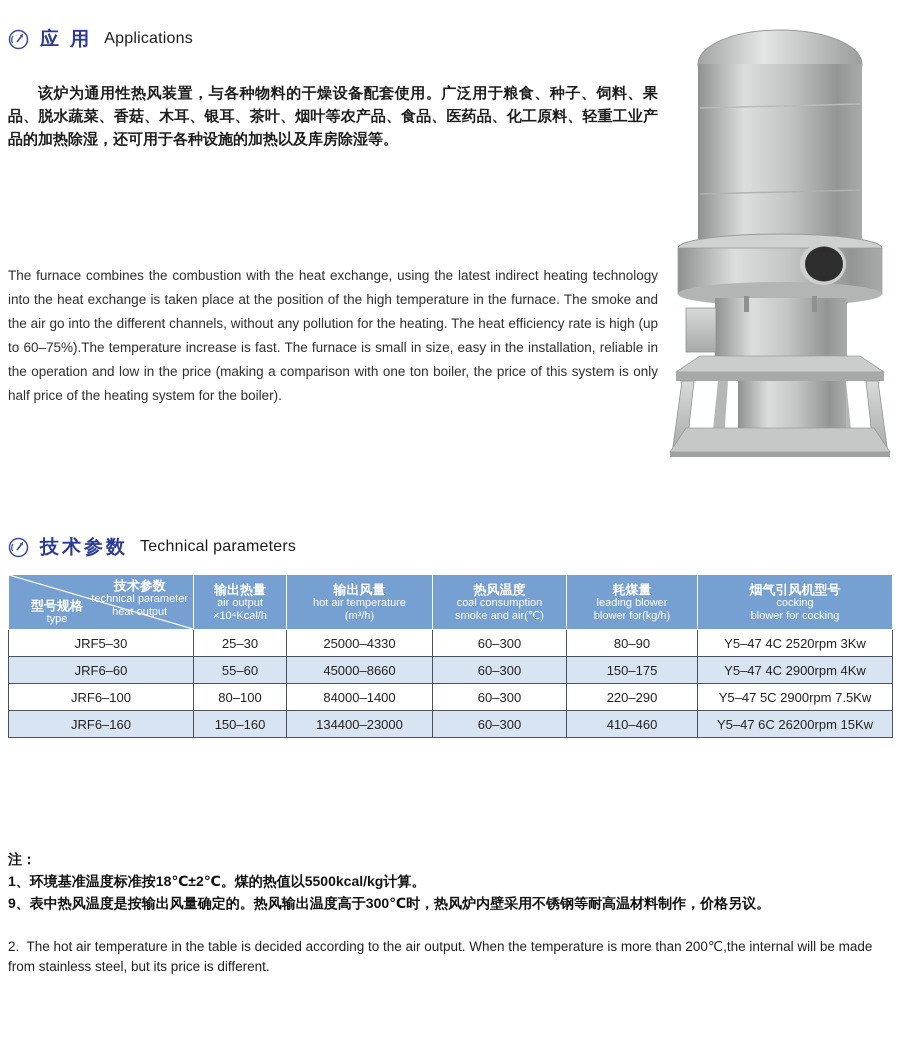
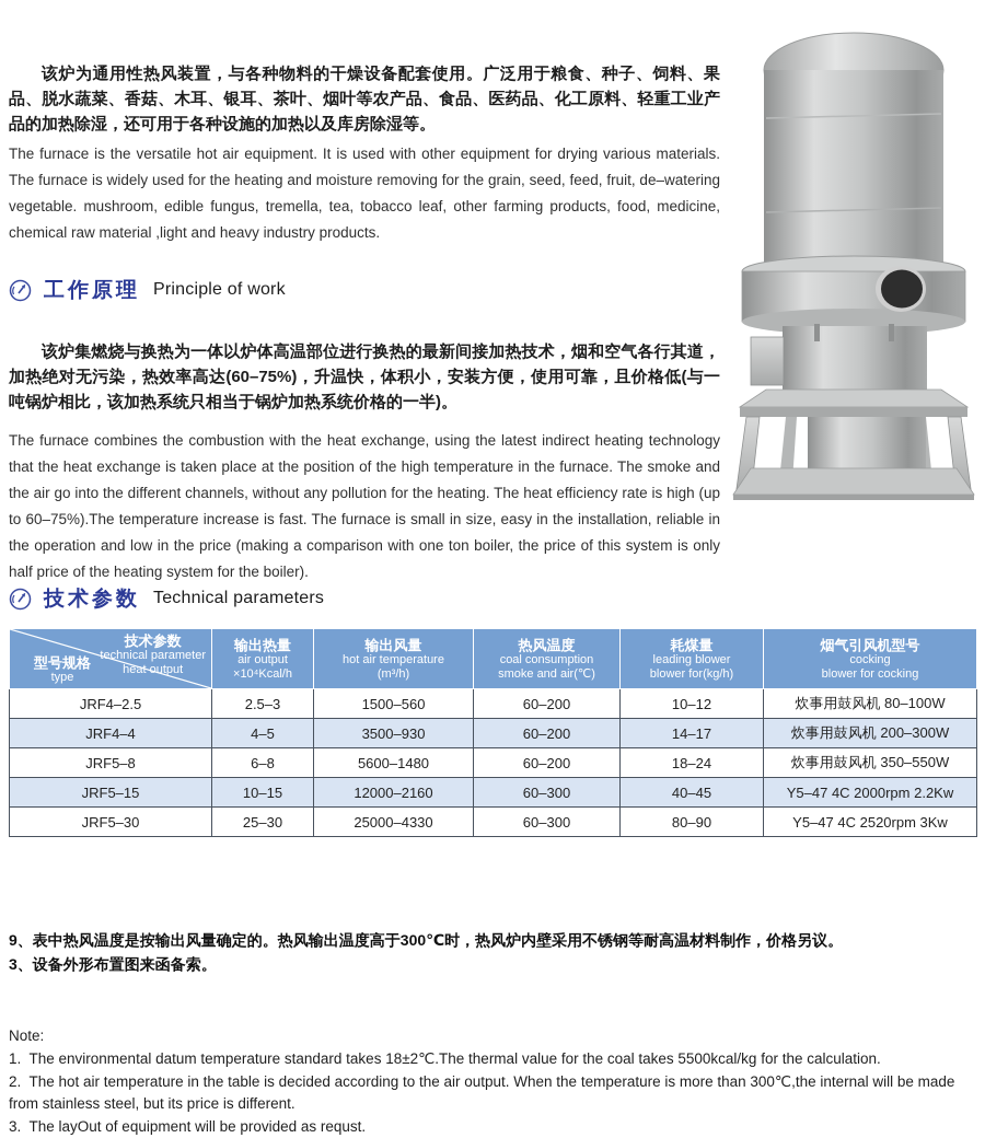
- 应 用
- Applications
  该炉为通用性热风装置，与各种物料的干燥设备配套使用。广泛用于粮食、种子、饲料、果品、脱水蔬菜、香菇、木耳、银耳、茶叶、烟叶等农产品、食品、医药品、化工原料、轻重工业产品的加热除湿，还可用于各种设施的加热以及库房除湿等。
+ The furnace is the versatile hot air equipment. It is used with other equipment for drying various materials. The furnace is widely used for the heating and moisture removing for the grain, seed, feed, fruit, de–watering vegetable. mushroom, edible fungus, tremella, tea, tobacco leaf, other farming products, food, medicine, chemical raw material ,light and heavy industry products.
+ 工作原理
+ Principle of work
+ 该炉集燃烧与换热为一体以炉体高温部位进行换热的最新间接加热技术，烟和空气各行其道，加热绝对无污染，热效率高达(60–75%)，升温快，体积小，安装方便，使用可靠，且价格低(与一吨锅炉相比，该加热系统只相当于锅炉加热系统价格的一半)。
- The furnace combines the combustion with the heat exchange, using the latest indirect heating technology into the heat exchange is taken place at the position of the high temperature in the furnace. The smoke and the air go into the different channels, without any pollution for the heating. The heat efficiency rate is high (up to 60–75%).The temperature increase is fast. The furnace is small in size, easy in the installation, reliable in the operation and low in the price (making a comparison with one ton boiler, the price of this system is only half price of the heating system for the boiler).
+ The furnace combines the combustion with the heat exchange, using the latest indirect heating technology that the heat exchange is taken place at the position of the high temperature in the furnace. The smoke and the air go into the different channels, without any pollution for the heating. The heat efficiency rate is high (up to 60–75%).The temperature increase is fast. The furnace is small in size, easy in the installation, reliable in the operation and low in the price (making a comparison with one ton boiler, the price of this system is only half price of the heating system for the boiler).
  技术参数
  Technical parameters
  技术参数 technical parameter heat output 型号规格 type	输出热量 air output ×10⁴Kcal/h	输出风量 hot air temperature (m³/h)	热风温度 coal consumption smoke and air(℃)	耗煤量 leading blower blower for(kg/h)	烟气引风机型号 cocking blower for cocking
+ JRF4–2.5	2.5–3	1500–560	60–200	10–12	炊事用鼓风机 80–100W
+ JRF4–4	4–5	3500–930	60–200	14–17	炊事用鼓风机 200–300W
+ JRF5–8	6–8	5600–1480	60–200	18–24	炊事用鼓风机 350–550W
+ JRF5–15	10–15	12000–2160	60–300	40–45	Y5–47 4C 2000rpm 2.2Kw
  JRF5–30	25–30	25000–4330	60–300	80–90	Y5–47 4C 2520rpm 3Kw
- JRF6–60	55–60	45000–8660	60–300	150–175	Y5–47 4C 2900rpm 4Kw
- JRF6–100	80–100	84000–1400	60–300	220–290	Y5–47 5C 2900rpm 7.5Kw
- JRF6–160	150–160	134400–23000	60–300	410–460	Y5–47 6C 26200rpm 15Kw
- 注：
- 1、环境基准温度标准按18℃±2℃。煤的热值以5500kcal/kg计算。
  9、表中热风温度是按输出风量确定的。热风输出温度高于300℃时，热风炉内壁采用不锈钢等耐高温材料制作，价格另议。
+ 3、设备外形布置图来函备索。
+ Note:
+ 1. The environmental datum temperature standard takes 18±2℃.The thermal value for the coal takes 5500kcal/kg for the calculation.
- 2. The hot air temperature in the table is decided according to the air output. When the temperature is more than 200℃,the internal will be made from stainless steel, but its price is different.
+ 2. The hot air temperature in the table is decided according to the air output. When the temperature is more than 300℃,the internal will be made from stainless steel, but its price is different.
+ 3. The layOut of equipment will be provided as requst.
